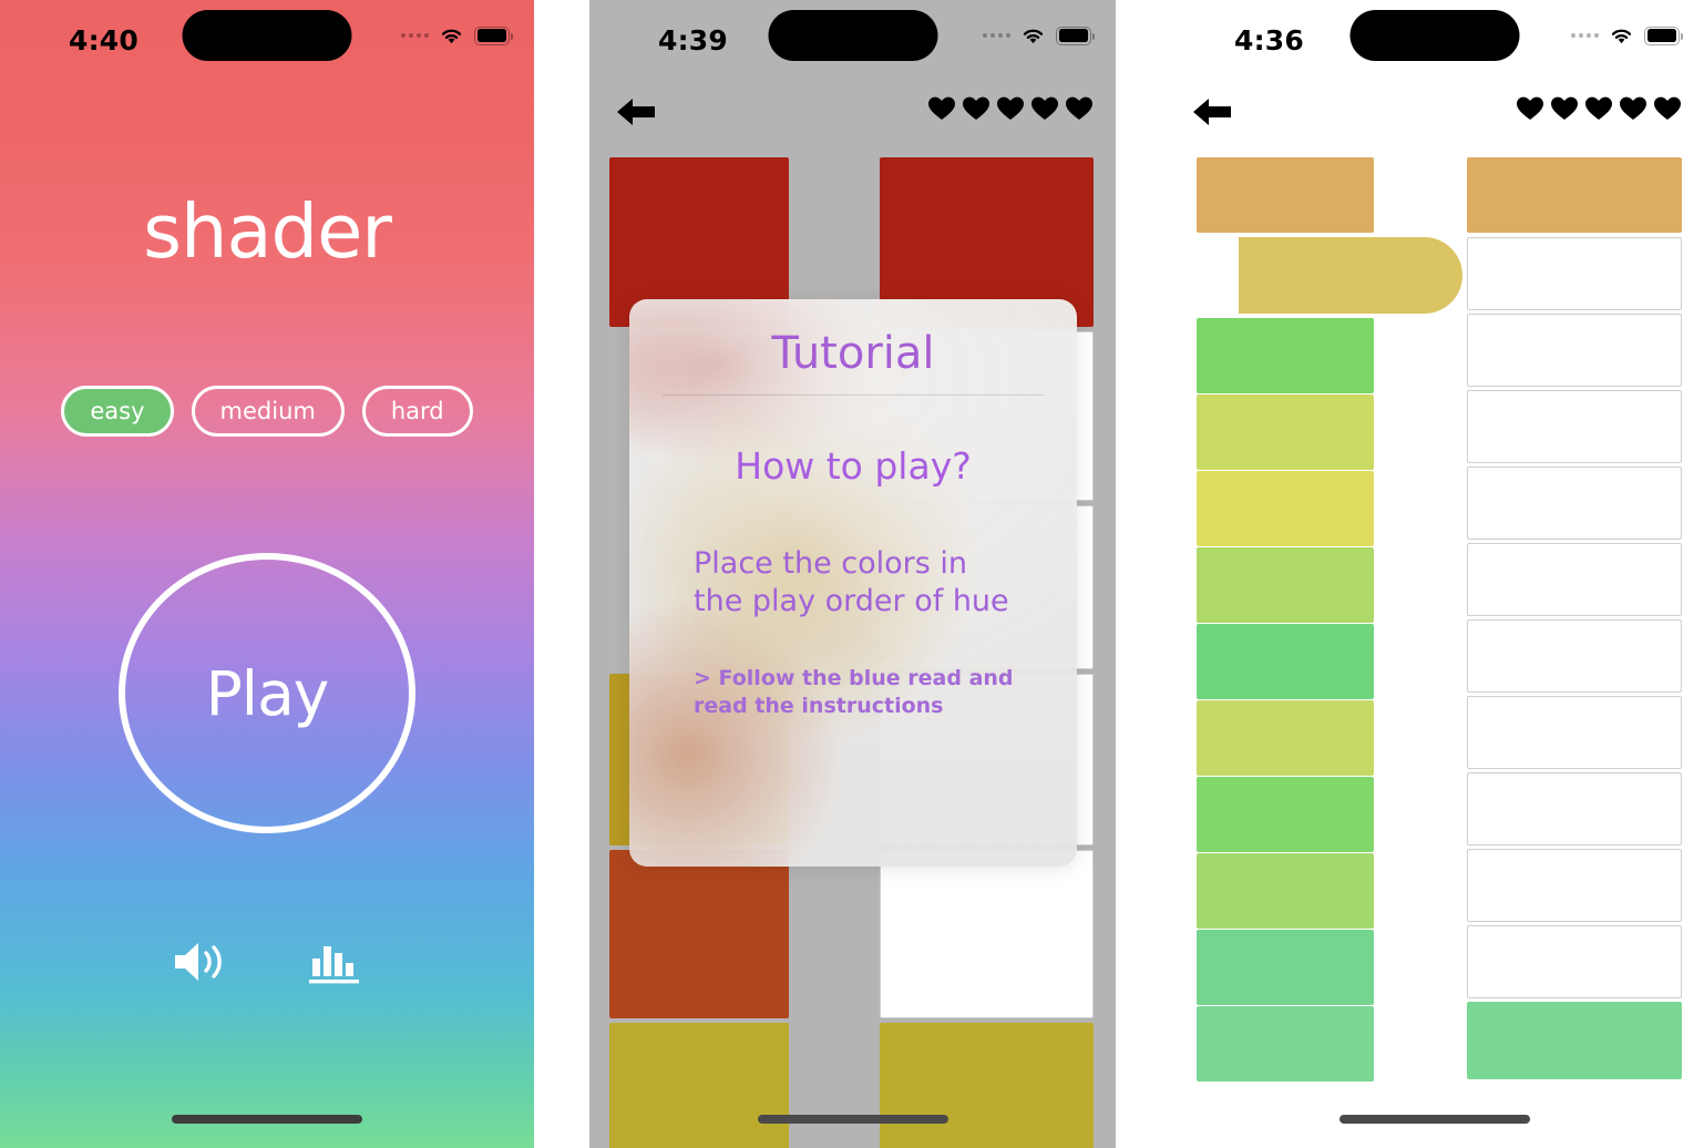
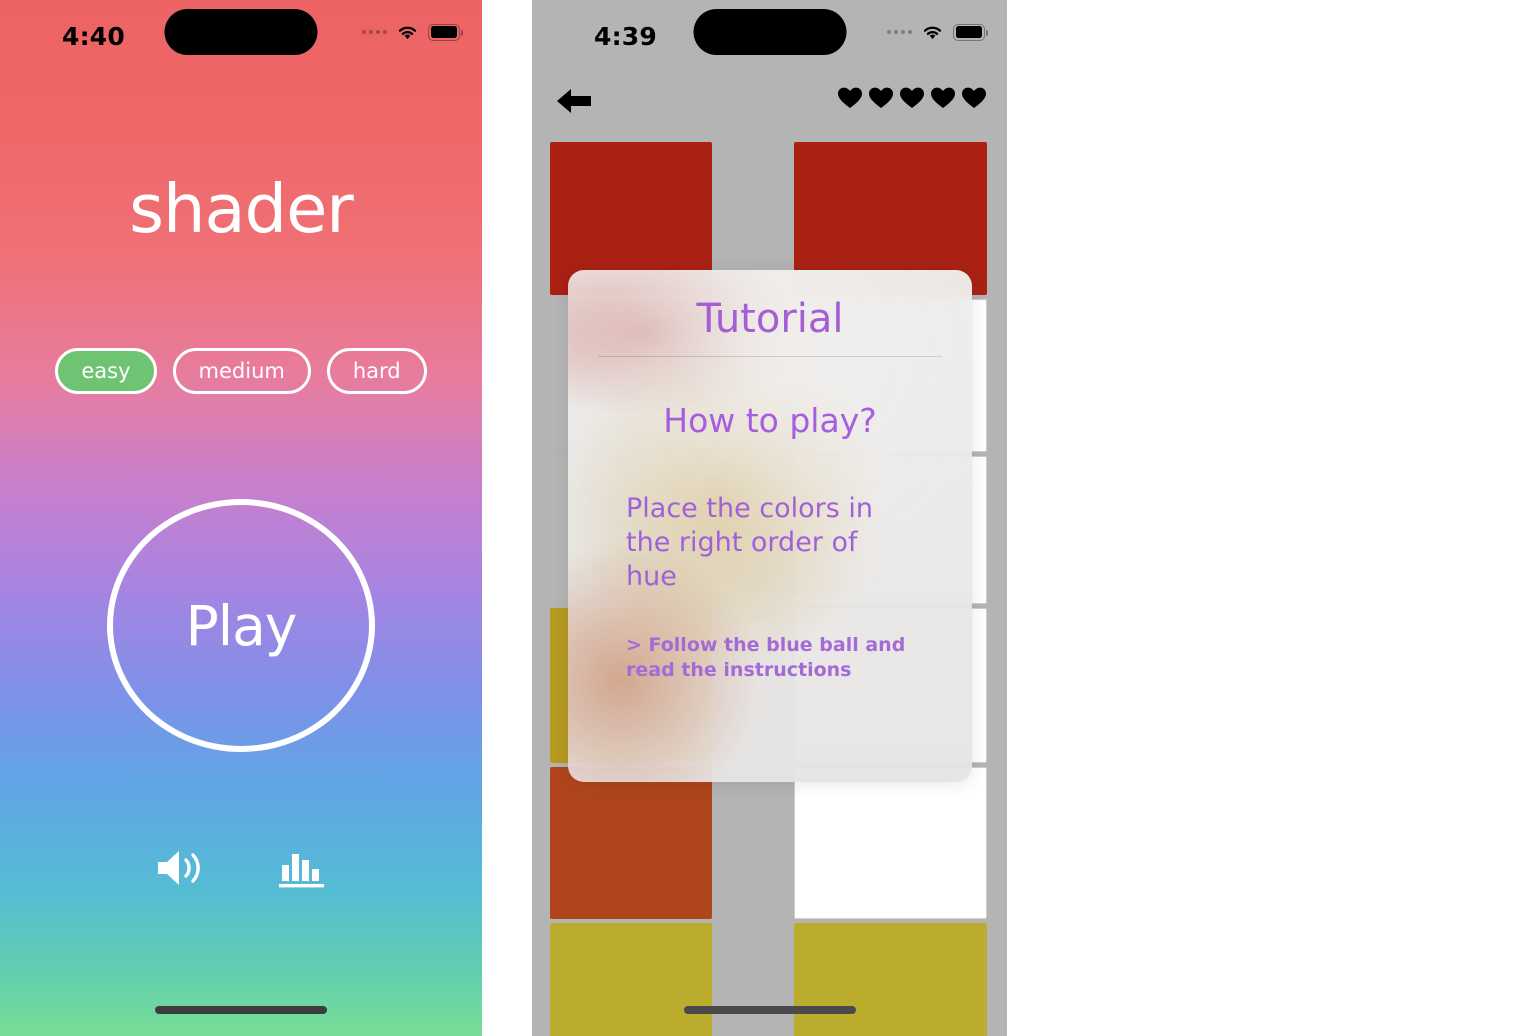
  4:40
  shader
  easy
  medium
  hard
  Play
  4:39
  Tutorial
  How to play?
- Place the colors in the play order of hue
+ Place the colors in the right order of hue
- > Follow the blue read and read the instructions
+ > Follow the blue ball and read the instructions
- 4:36
